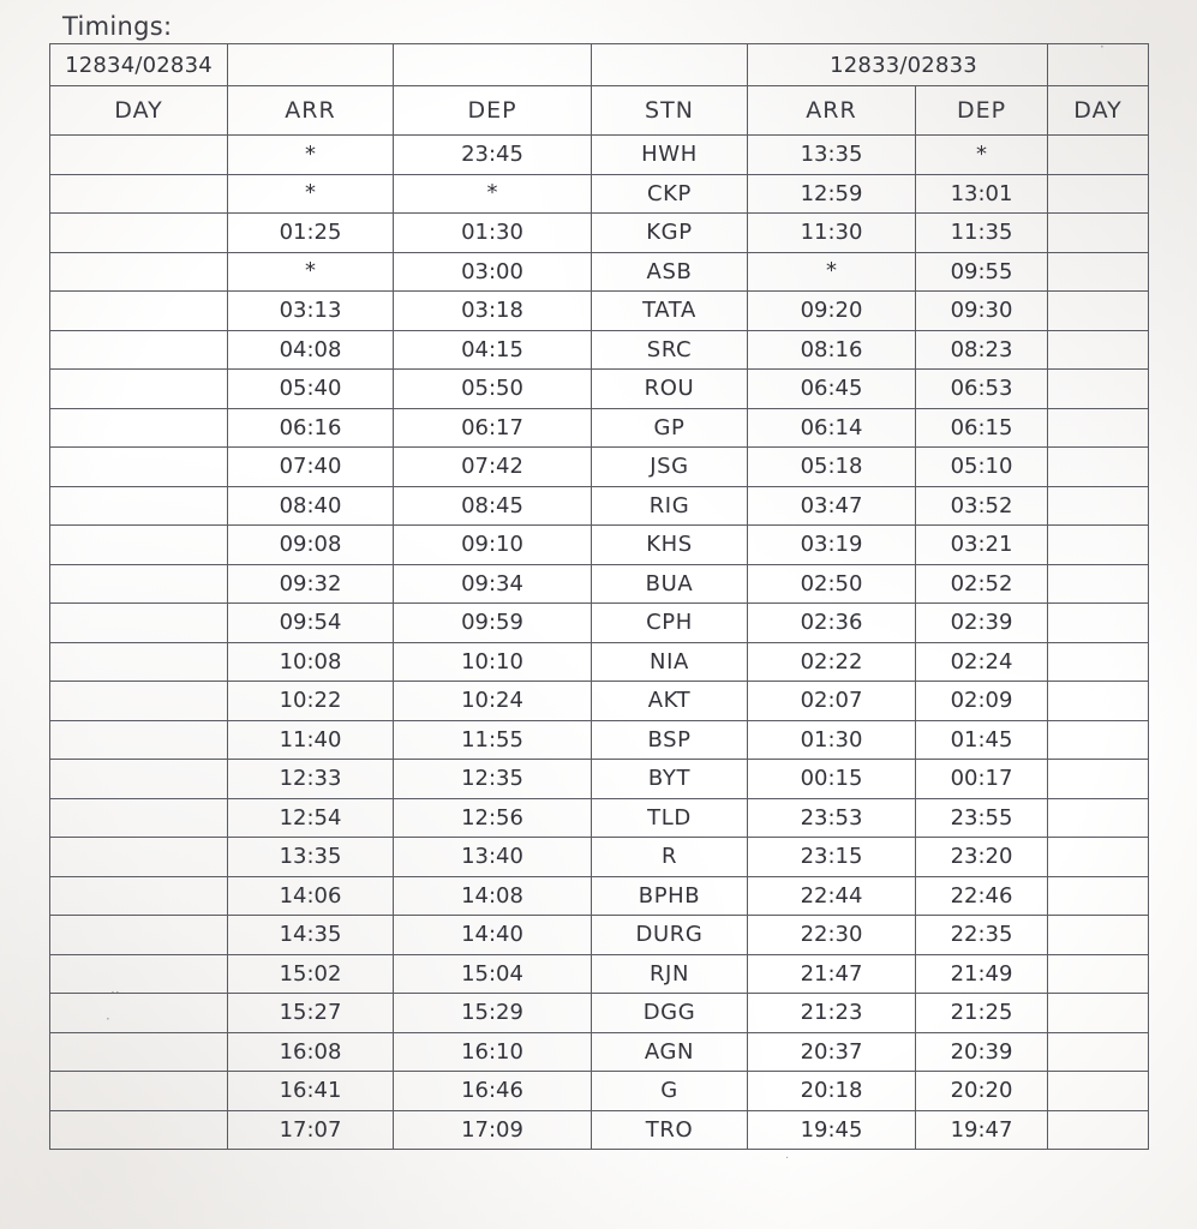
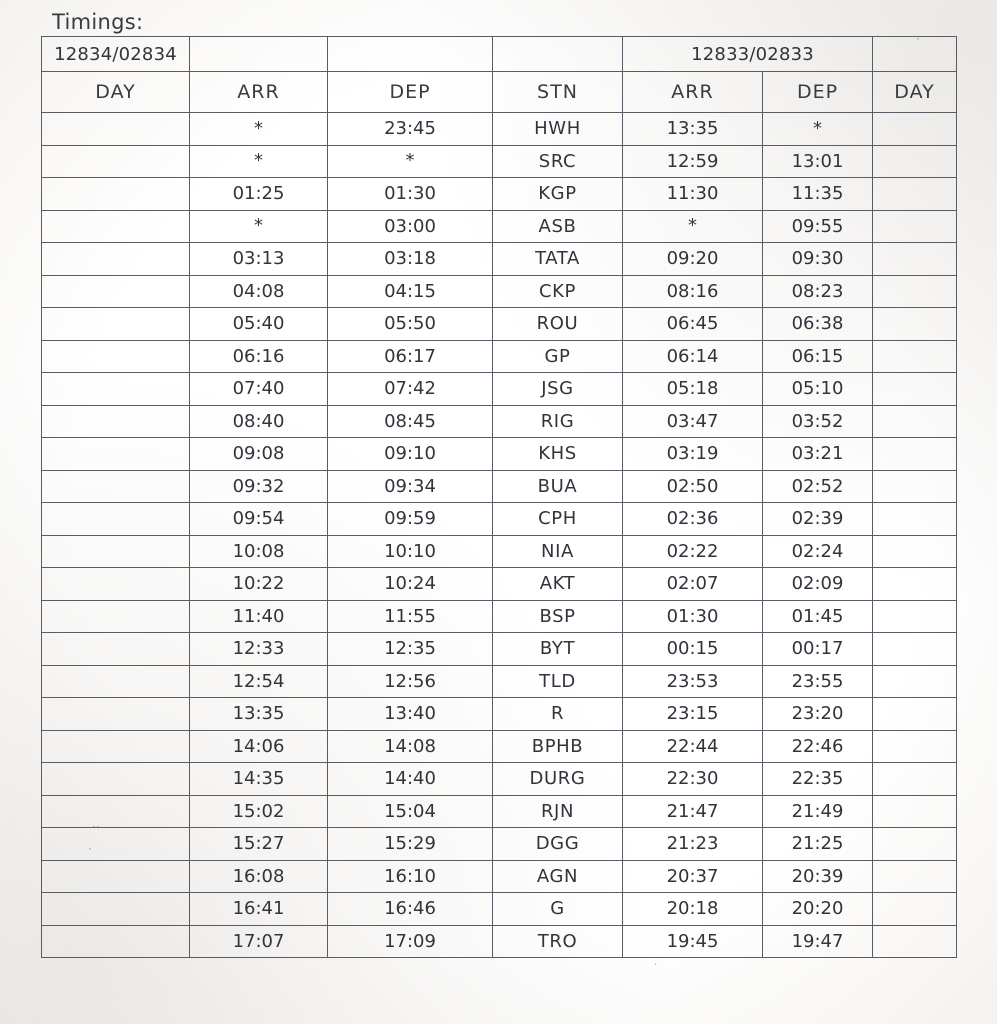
  Timings:
  ·
  ··
  ·
  ·
  12834/02834				12833/02833
  DAY	ARR	DEP	STN	ARR	DEP	DAY
  	*	23:45	HWH	13:35	*
- 	*	*	CKP	12:59	13:01
+ 	*	*	SRC	12:59	13:01
  	01:25	01:30	KGP	11:30	11:35
  	*	03:00	ASB	*	09:55
  	03:13	03:18	TATA	09:20	09:30
- 	04:08	04:15	SRC	08:16	08:23
+ 	04:08	04:15	CKP	08:16	08:23
- 	05:40	05:50	ROU	06:45	06:53
+ 	05:40	05:50	ROU	06:45	06:38
  	06:16	06:17	GP	06:14	06:15
  	07:40	07:42	JSG	05:18	05:10
  	08:40	08:45	RIG	03:47	03:52
  	09:08	09:10	KHS	03:19	03:21
  	09:32	09:34	BUA	02:50	02:52
  	09:54	09:59	CPH	02:36	02:39
  	10:08	10:10	NIA	02:22	02:24
  	10:22	10:24	AKT	02:07	02:09
  	11:40	11:55	BSP	01:30	01:45
  	12:33	12:35	BYT	00:15	00:17
  	12:54	12:56	TLD	23:53	23:55
  	13:35	13:40	R	23:15	23:20
  	14:06	14:08	BPHB	22:44	22:46
  	14:35	14:40	DURG	22:30	22:35
  	15:02	15:04	RJN	21:47	21:49
  	15:27	15:29	DGG	21:23	21:25
  	16:08	16:10	AGN	20:37	20:39
  	16:41	16:46	G	20:18	20:20
  	17:07	17:09	TRO	19:45	19:47
